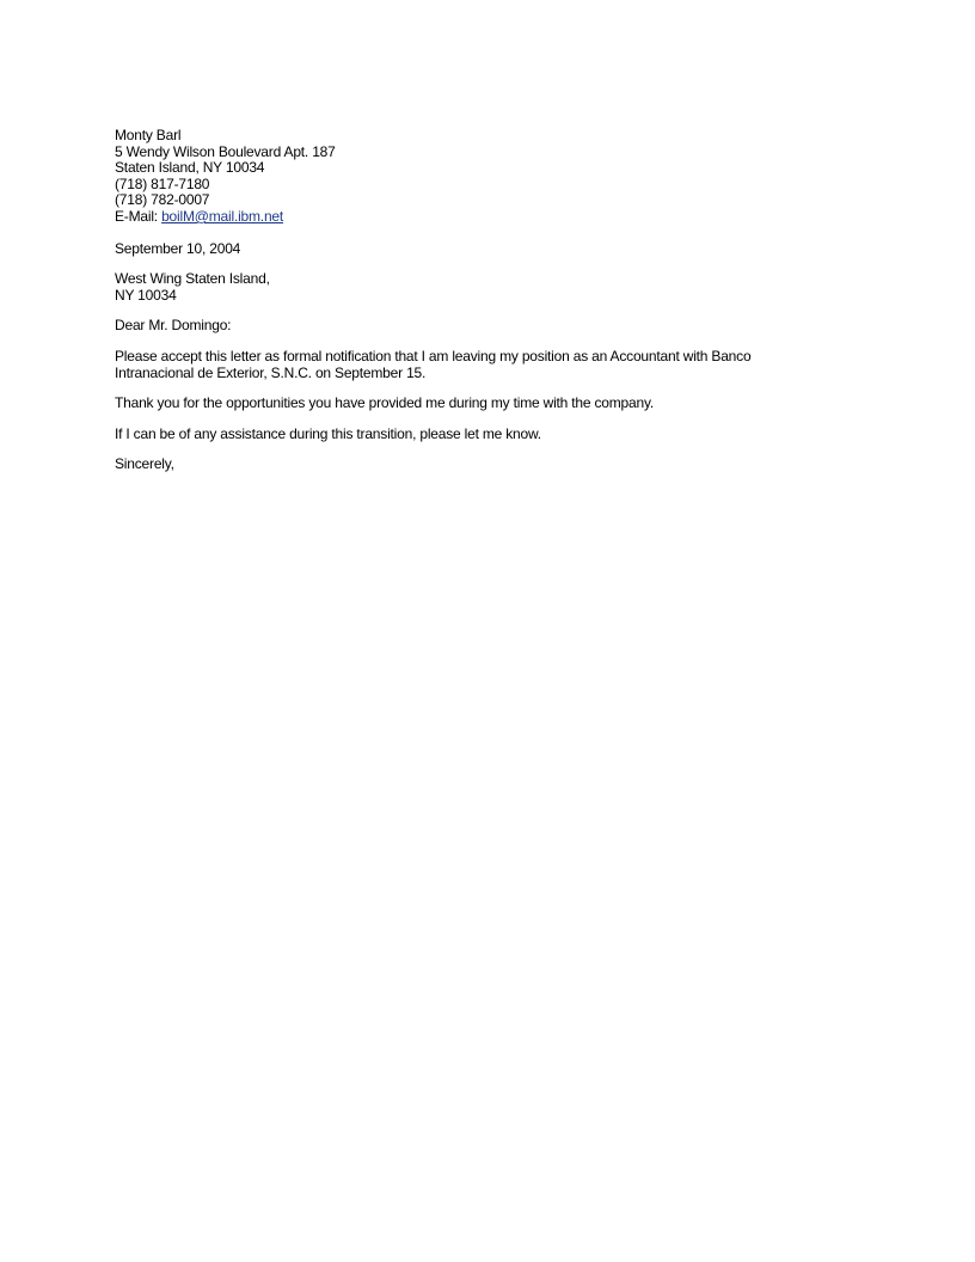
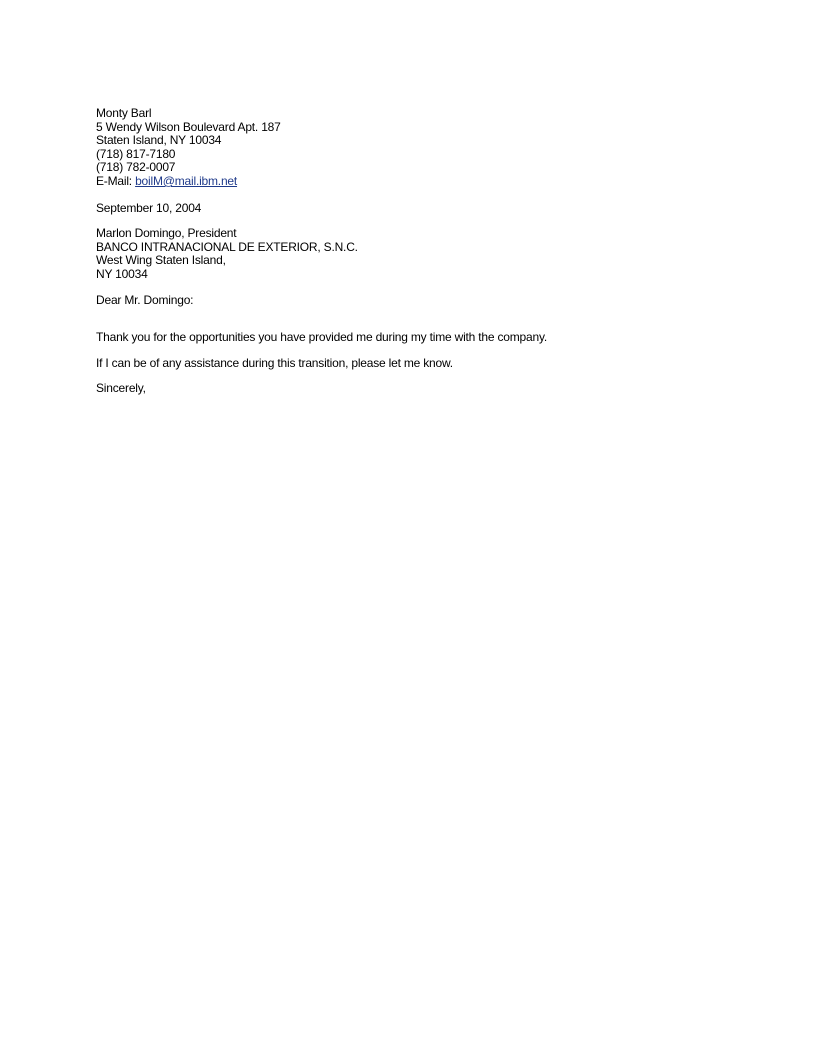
  Monty Barl
  5 Wendy Wilson Boulevard Apt. 187
  Staten Island, NY 10034
  (718) 817-7180
  (718) 782-0007
  E-Mail: boilM@mail.ibm.net
  September 10, 2004
+ Marlon Domingo, President
+ BANCO INTRANACIONAL DE EXTERIOR, S.N.C.
  West Wing Staten Island,
  NY 10034
  Dear Mr. Domingo:
- Please accept this letter as formal notification that I am leaving my position as an Accountant with Banco
- Intranacional de Exterior, S.N.C. on September 15.
  Thank you for the opportunities you have provided me during my time with the company.
  If I can be of any assistance during this transition, please let me know.
  Sincerely,
